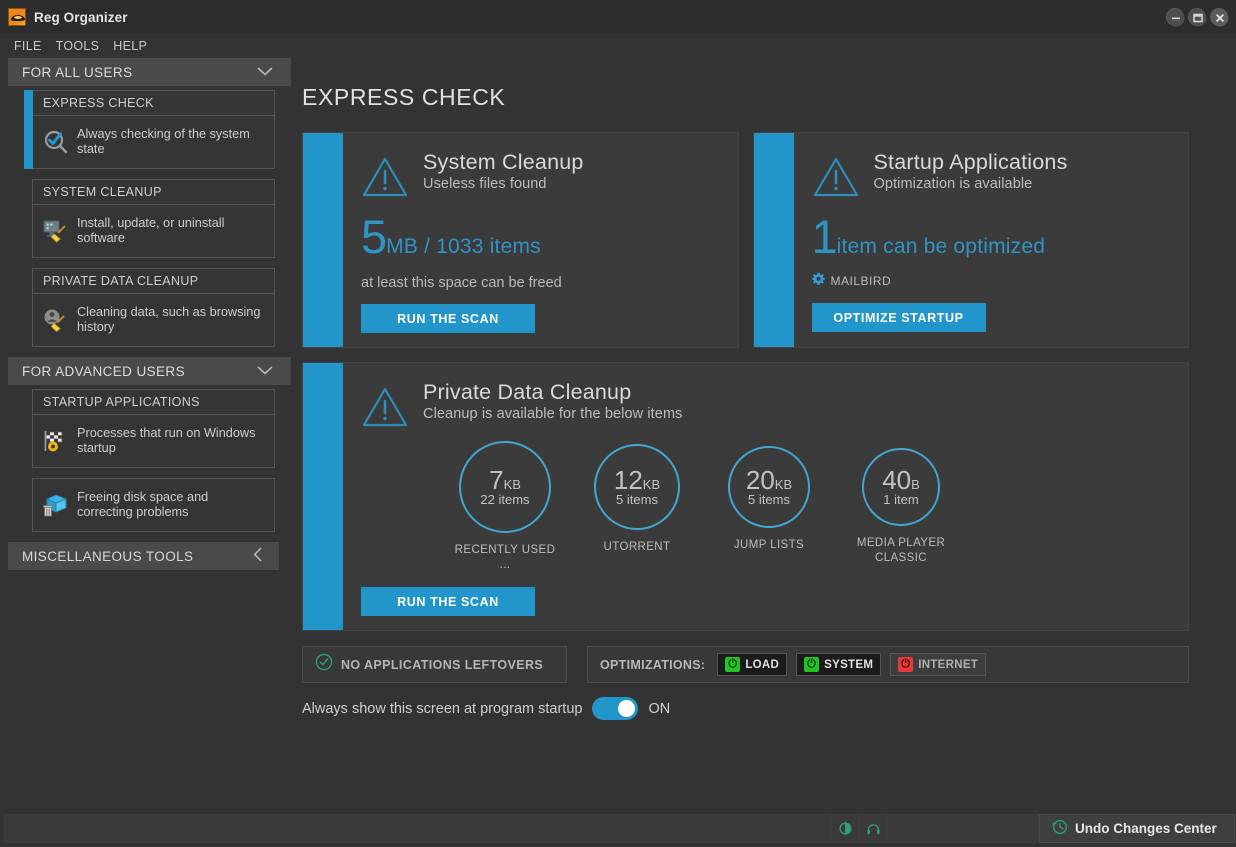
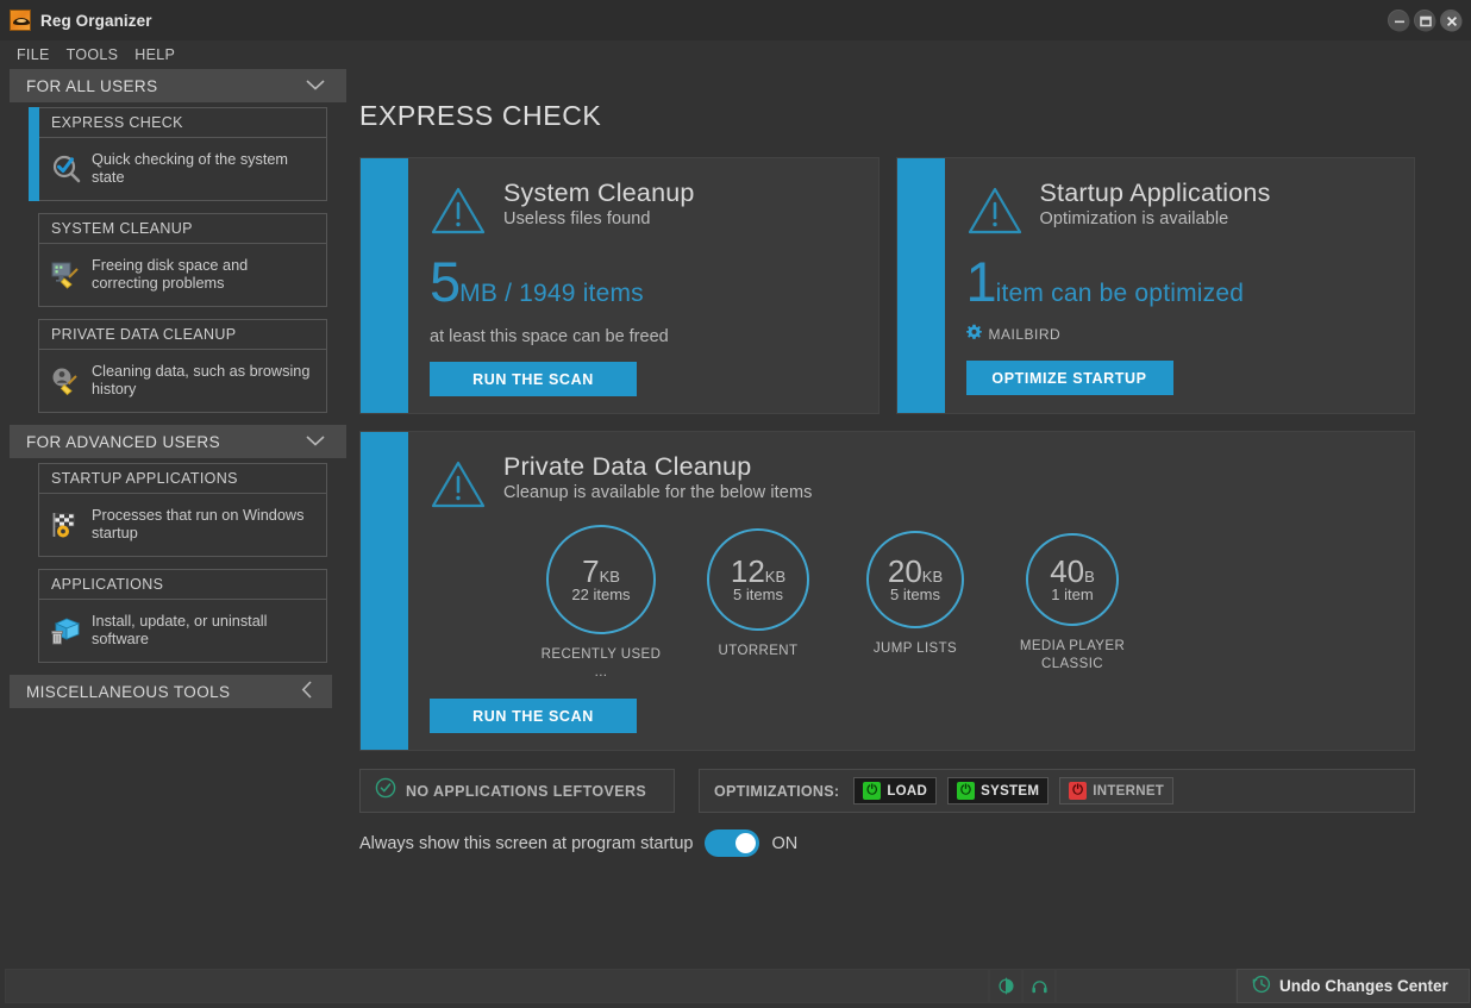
  Reg Organizer
  FILE
  TOOLS
  HELP
  FOR ALL USERS
  EXPRESS CHECK
- Always checking of the system state
+ Quick checking of the system state
  SYSTEM CLEANUP
- Install, update, or uninstall software
+ Freeing disk space and correcting problems
  PRIVATE DATA CLEANUP
  Cleaning data, such as browsing history
  FOR ADVANCED USERS
  STARTUP APPLICATIONS
  Processes that run on Windows startup
+ APPLICATIONS
- Freeing disk space and correcting problems
+ Install, update, or uninstall software
  MISCELLANEOUS TOOLS
  EXPRESS CHECK
  System Cleanup
  Useless files found
  5
- MB / 1033 items
+ MB / 1949 items
  at least this space can be freed
  RUN THE SCAN
  Startup Applications
  Optimization is available
  1
  item can be optimized
  MAILBIRD
  OPTIMIZE STARTUP
  Private Data Cleanup
  Cleanup is available for the below items
  7
  KB
  22 items
  RECENTLY USED ...
  12
  KB
  5 items
  UTORRENT
  20
  KB
  5 items
  JUMP LISTS
  40
  B
  1 item
  MEDIA PLAYER CLASSIC
  RUN THE SCAN
  NO APPLICATIONS LEFTOVERS
  OPTIMIZATIONS:
  ⏻
  LOAD
  ⏻
  SYSTEM
  ⏻
  INTERNET
  Always show this screen at program startup
  ON
  Undo Changes Center
